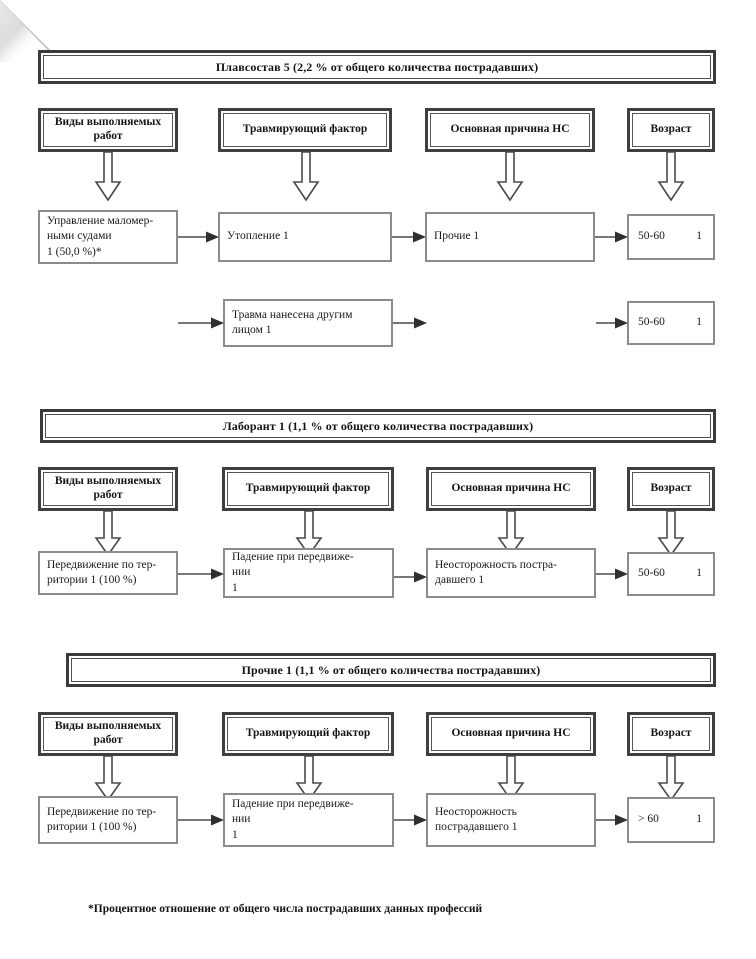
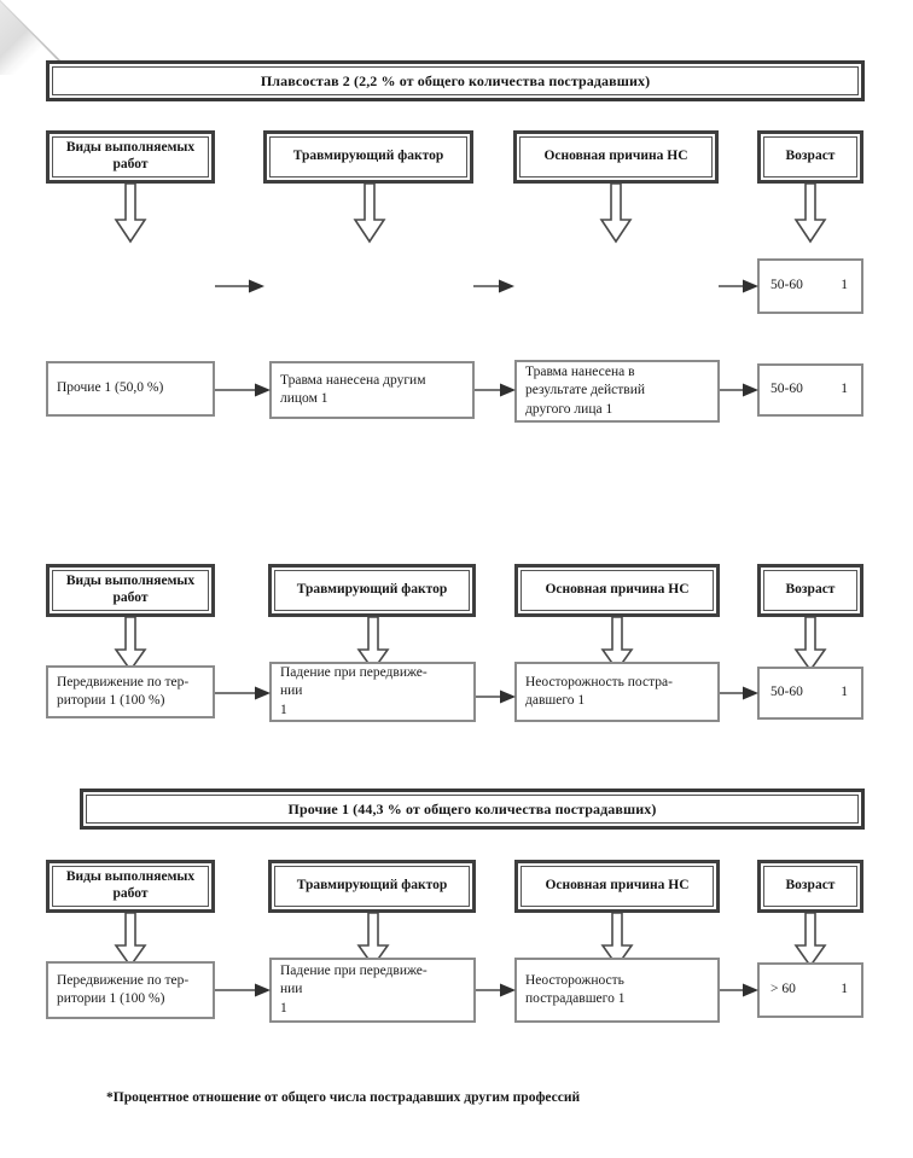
- Плавсостав 5 (2,2 % от общего количества пострадавших)
+ Плавсостав 2 (2,2 % от общего количества пострадавших)
  Виды выполняемых работ
  Травмирующий фактор
  Основная причина НС
  Возраст
- Управление маломер-
- ными судами
- 1 (50,0 %)*
- Утопление 1
- Прочие 1
  50-60
  1
+ Прочие 1 (50,0 %)
  Травма нанесена другим
  лицом 1
+ Травма нанесена в
+ результате действий
+ другого лица 1
  50-60
  1
- Лаборант 1 (1,1 % от общего количества пострадавших)
  Виды выполняемых работ
  Травмирующий фактор
  Основная причина НС
  Возраст
  Передвижение по тер-
  ритории 1 (100 %)
  Падение при передвиже-
  нии
  1
  Неосторожность постра-
  давшего 1
  50-60
  1
- Прочие 1 (1,1 % от общего количества пострадавших)
+ Прочие 1 (44,3 % от общего количества пострадавших)
  Виды выполняемых работ
  Травмирующий фактор
  Основная причина НС
  Возраст
  Передвижение по тер-
  ритории 1 (100 %)
  Падение при передвиже-
  нии
  1
  Неосторожность
  пострадавшего 1
  > 60
  1
- *Процентное отношение от общего числа пострадавших данных профессий
+ *Процентное отношение от общего числа пострадавших другим профессий
